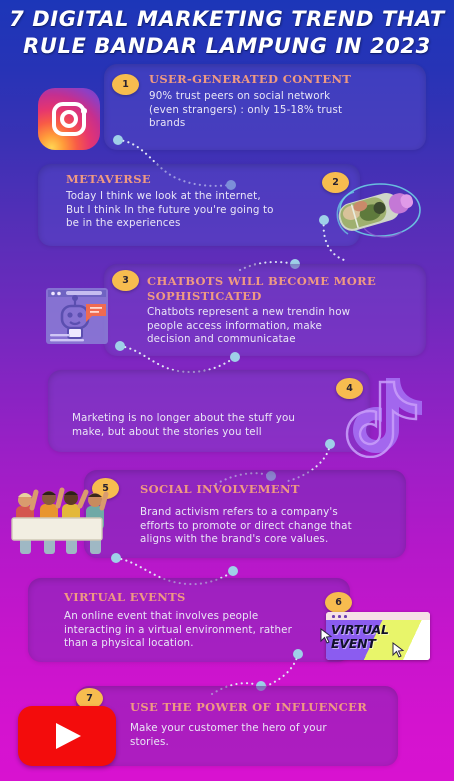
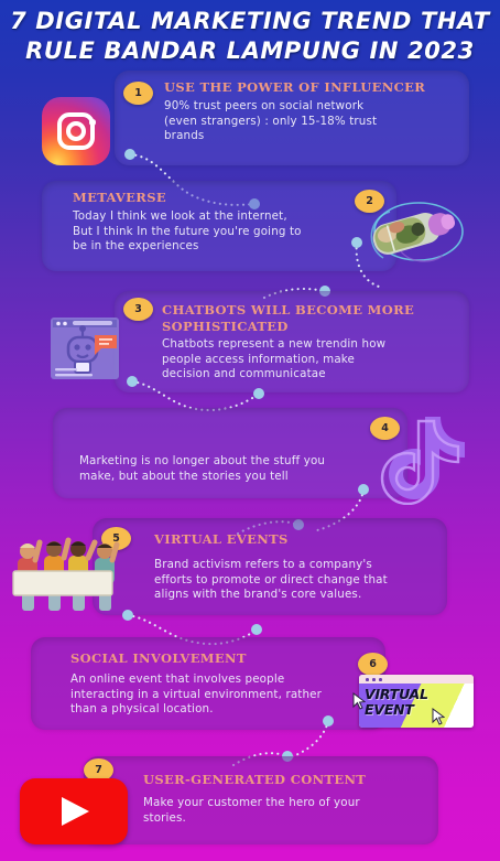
  7 DIGITAL MARKETING TREND THAT
  RULE BANDAR LAMPUNG IN 2023
- USER-GENERATED CONTENT
+ USE THE POWER OF INFLUENCER
  90% trust peers on social network
  (even strangers) : only 15-18% trust
  brands
  1
  METAVERSE
  Today I think we look at the internet,
  But I think In the future you're going to
  be in the experiences
  2
  CHATBOTS WILL BECOME MORE
  SOPHISTICATED
  Chatbots represent a new trendin how
  people access information, make
  decision and communicatae
  3
  Marketing is no longer about the stuff you
  make, but about the stories you tell
  4
- SOCIAL INVOLVEMENT
+ VIRTUAL EVENTS
  Brand activism refers to a company's
  efforts to promote or direct change that
  aligns with the brand's core values.
  5
- VIRTUAL EVENTS
+ SOCIAL INVOLVEMENT
  An online event that involves people
  interacting in a virtual environment, rather
  than a physical location.
  6
  VIRTUAL
  EVENT
- USE THE POWER OF INFLUENCER
+ USER-GENERATED CONTENT
  Make your customer the hero of your
  stories.
  7
